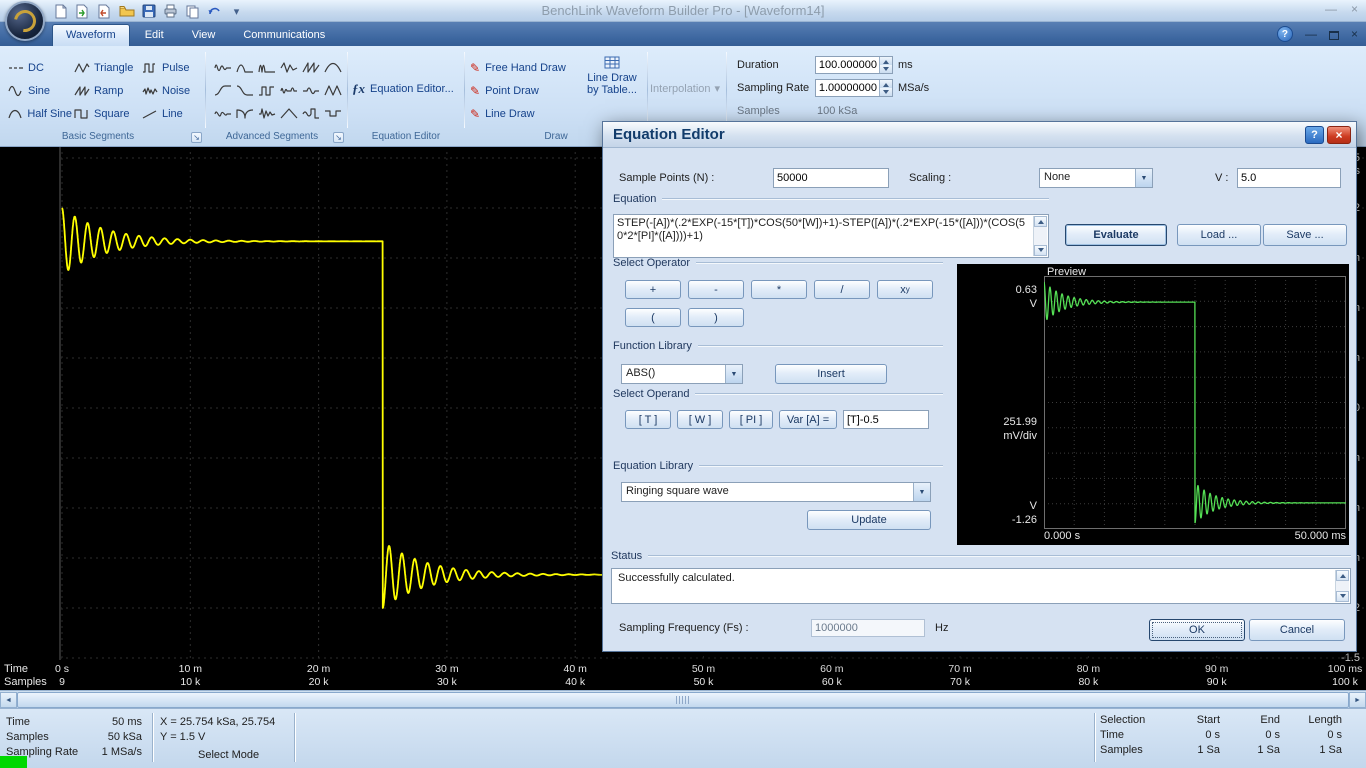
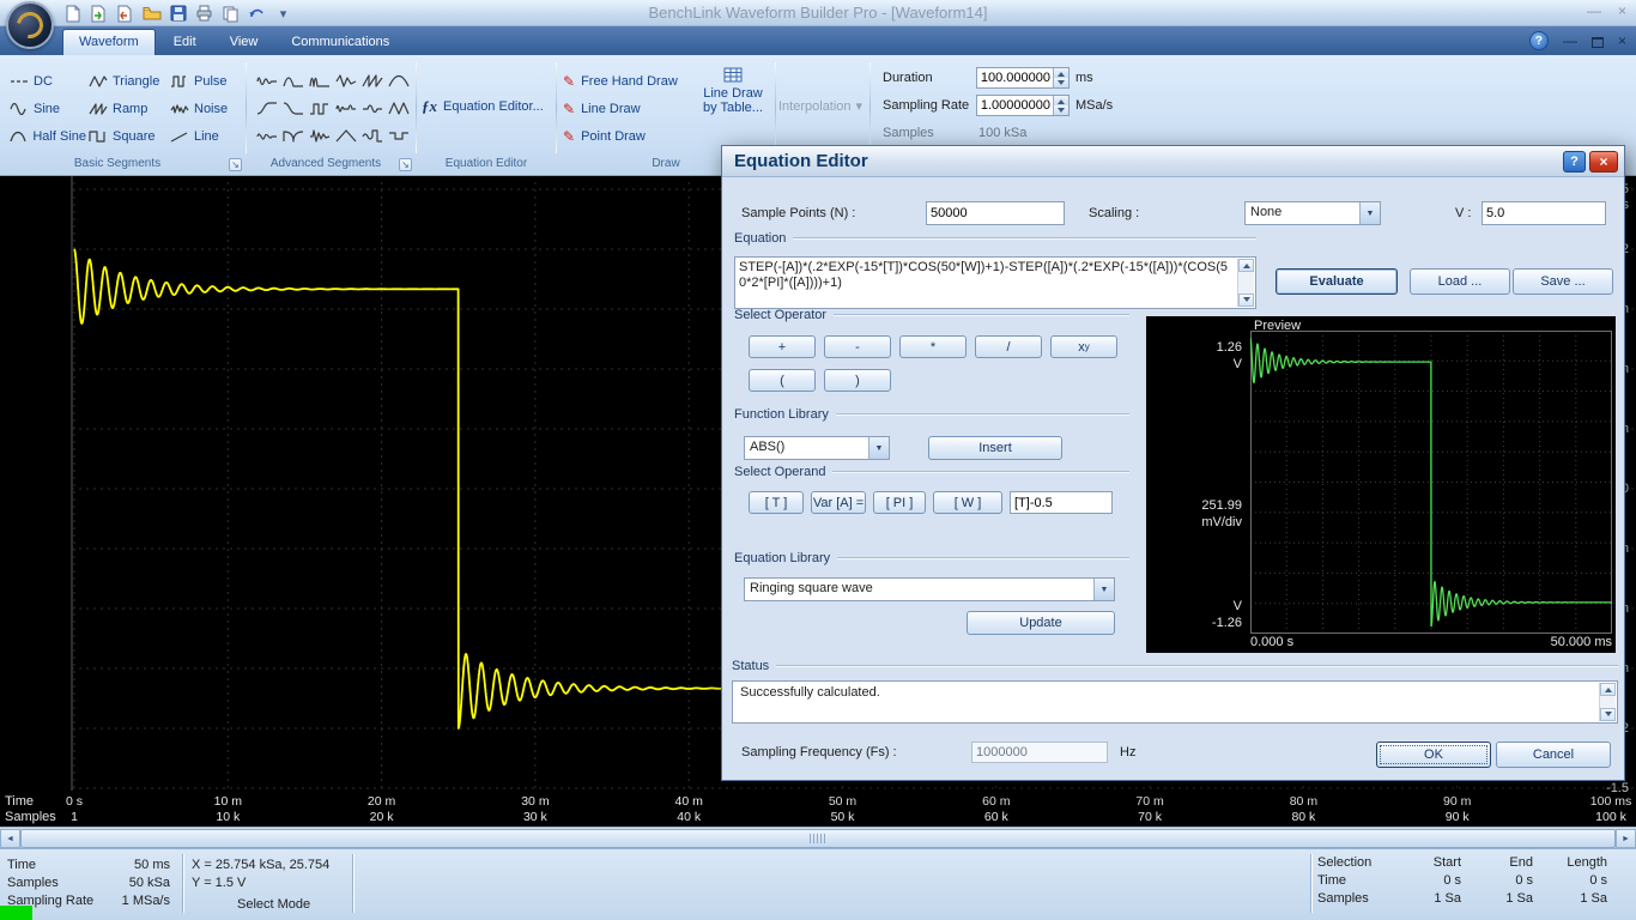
  ▾
  BenchLink Waveform Builder Pro - [Waveform14]
  —
  ×
  Waveform
  Edit
  View
  Communications
  ?
  —
  ×
  DC
  Triangle
  Pulse
  Sine
  Ramp
  Noise
  Half Sine
  Square
  Line
  ƒx
  Equation Editor...
  ✎
  Free Hand Draw
  ✎
- Point Draw
+ Line Draw
  ✎
- Line Draw
+ Point Draw
  Line Draw by Table...
  Interpolation
  ▾
  Duration
  100.000000
  ms
  Sampling Rate
  1.00000000
  MSa/s
  Samples
  100 kSa
  Basic Segments
  ↘
  Advanced Segments
  ↘
  Equation Editor
  Draw
  -1.5
  Time
  Samples
  0 s
  10 m
  20 m
  30 m
  40 m
  50 m
  60 m
  70 m
  80 m
  90 m
  100 ms
- 9
+ 1
  10 k
  20 k
  30 k
  40 k
  50 k
  60 k
  70 k
  80 k
  90 k
  100 k
  Time
  50 ms
  Samples
  50 kSa
  Sampling Rate
  1 MSa/s
  X = 25.754 kSa, 25.754
  Y = 1.5 V
  Select Mode
  Selection
  Start
  End
  Length
  Time
  0 s
  0 s
  0 s
  Samples
  1 Sa
  1 Sa
  1 Sa
  Equation Editor
  ?
  ×
  Sample Points (N) :
  50000
  Scaling :
  None
  V :
  5.0
  Equation
  STEP(-[A])*(.2*EXP(-15*[T])*COS(50*[W])+1)-STEP([A])*(.2*EXP(-15*([A]))*(COS(50*2*[PI]*([A])))+1)
  Evaluate
  Load ...
  Save ...
  Select Operator
  +
  -
  *
  /
  x
  y
  (
  )
  Function Library
  ABS()
  Insert
  Select Operand
  [ T ]
- [ W ]
+ Var [A] =
  [ PI ]
- Var [A] =
+ [ W ]
  [T]-0.5
  Equation Library
  Ringing square wave
  Update
  Preview
- 0.63
+ 1.26
  V
  251.99
  mV/div
  V
  -1.26
  0.000 s
  50.000 ms
  Status
  Successfully calculated.
  Sampling Frequency (Fs) :
  1000000
  Hz
  OK
  Cancel
